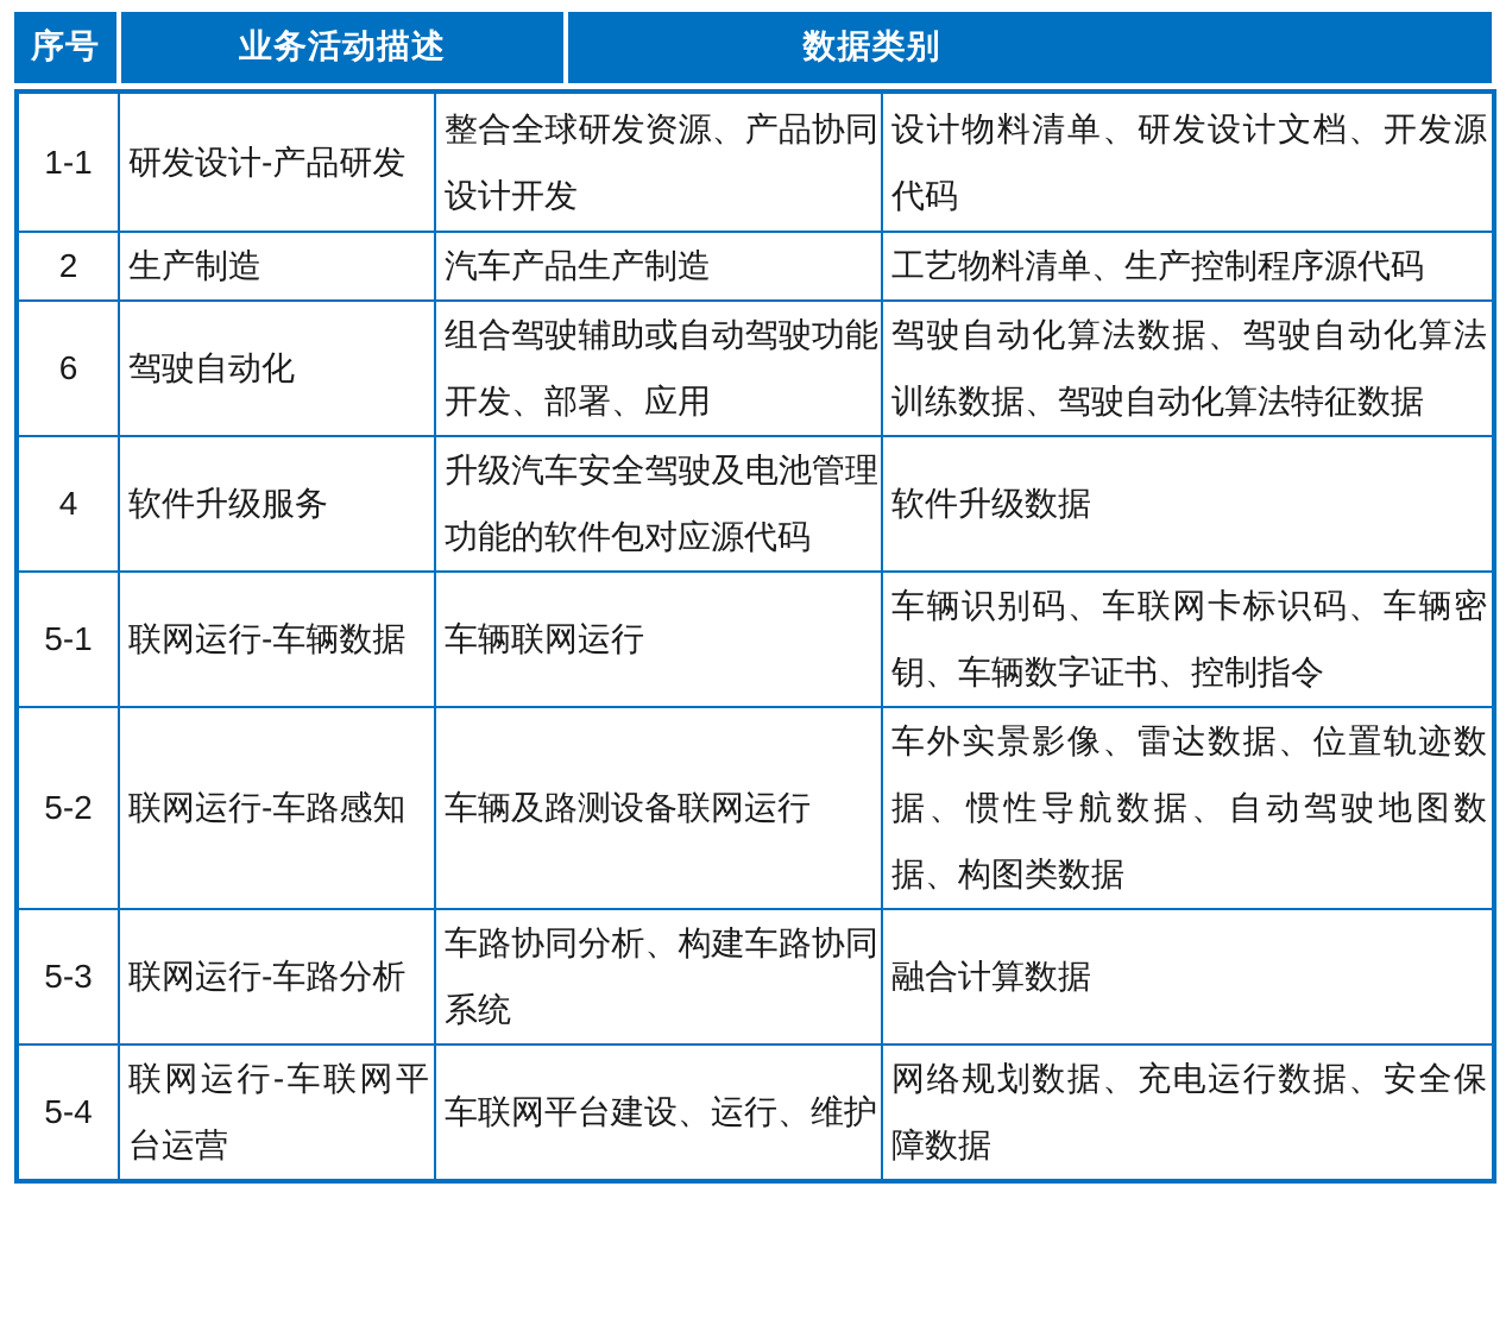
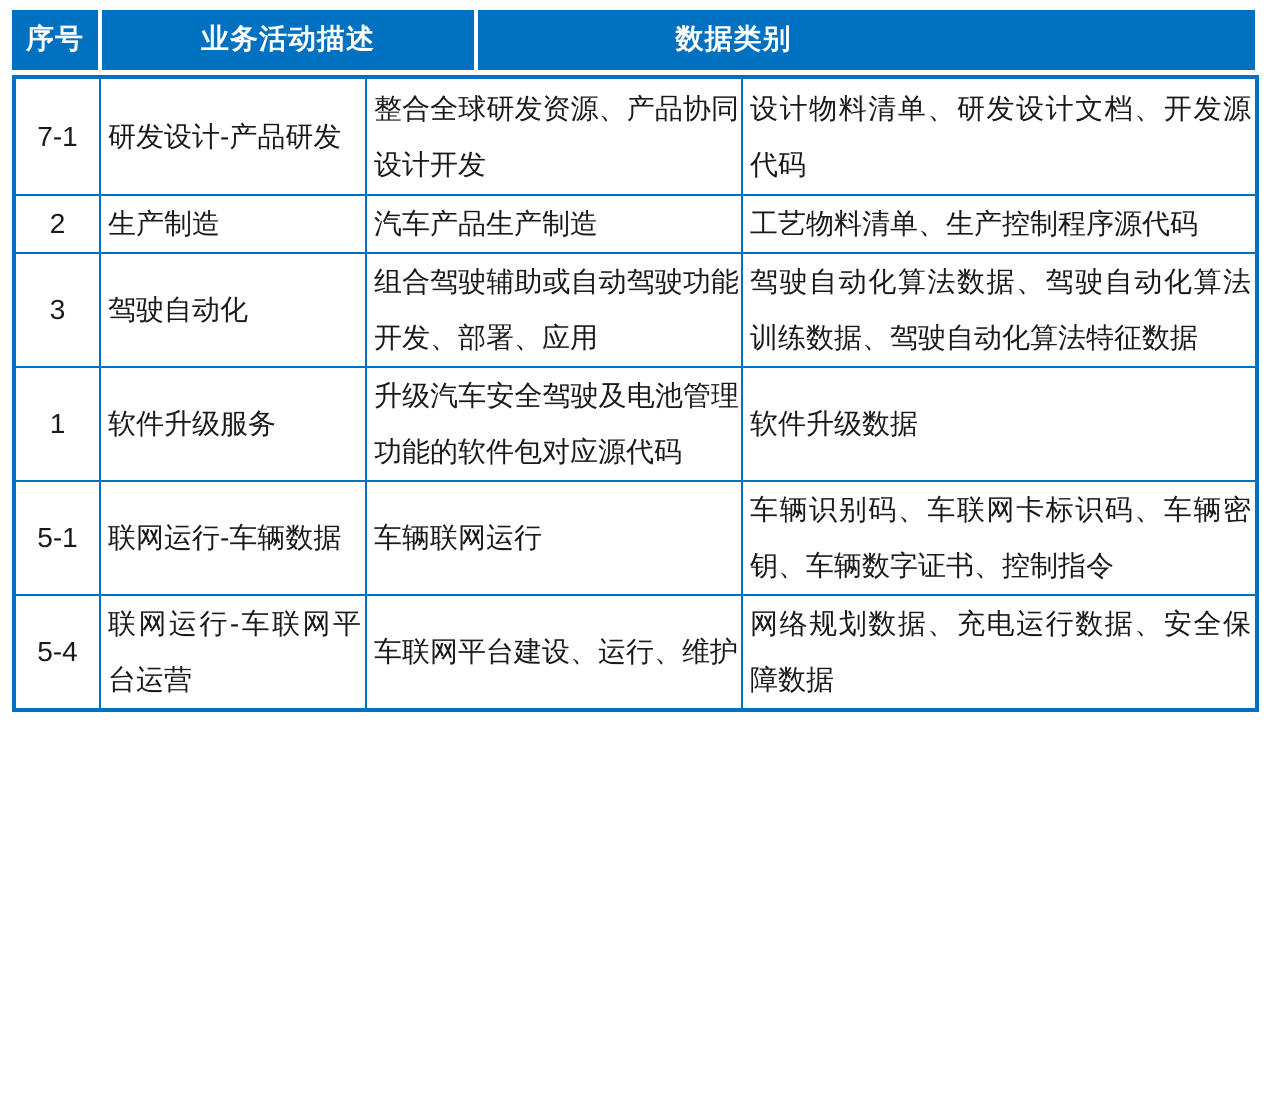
  序号
  业务活动描述
  数据类别
- 1-1	研发设计-产品研发	整合全球研发资源、产品协同设计开发	设计物料清单、研发设计文档、开发源代码
+ 7-1	研发设计-产品研发	整合全球研发资源、产品协同设计开发	设计物料清单、研发设计文档、开发源代码
  2	生产制造	汽车产品生产制造	工艺物料清单、生产控制程序源代码
- 6	驾驶自动化	组合驾驶辅助或自动驾驶功能开发、部署、应用	驾驶自动化算法数据、驾驶自动化算法训练数据、驾驶自动化算法特征数据
+ 3	驾驶自动化	组合驾驶辅助或自动驾驶功能开发、部署、应用	驾驶自动化算法数据、驾驶自动化算法训练数据、驾驶自动化算法特征数据
- 4	软件升级服务	升级汽车安全驾驶及电池管理功能的软件包对应源代码	软件升级数据
+ 1	软件升级服务	升级汽车安全驾驶及电池管理功能的软件包对应源代码	软件升级数据
  5-1	联网运行-车辆数据	车辆联网运行	车辆识别码、车联网卡标识码、车辆密钥、车辆数字证书、控制指令
- 5-2	联网运行-车路感知	车辆及路测设备联网运行	车外实景影像、雷达数据、位置轨迹数据、惯性导航数据、自动驾驶地图数据、构图类数据
- 5-3	联网运行-车路分析	车路协同分析、构建车路协同系统	融合计算数据
  5-4	联网运行-车联网平台运营	车联网平台建设、运行、维护	网络规划数据、充电运行数据、安全保障数据
